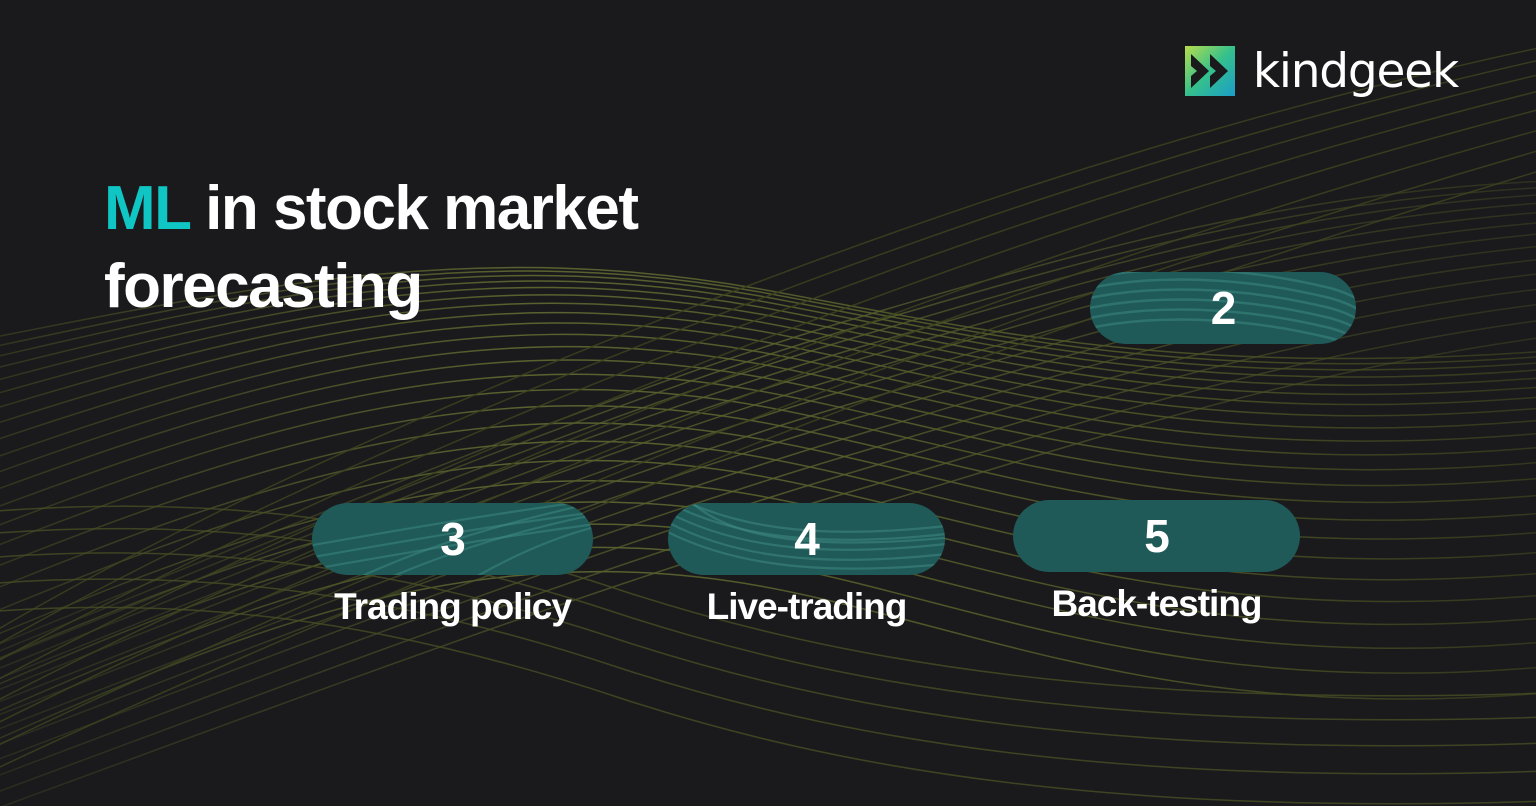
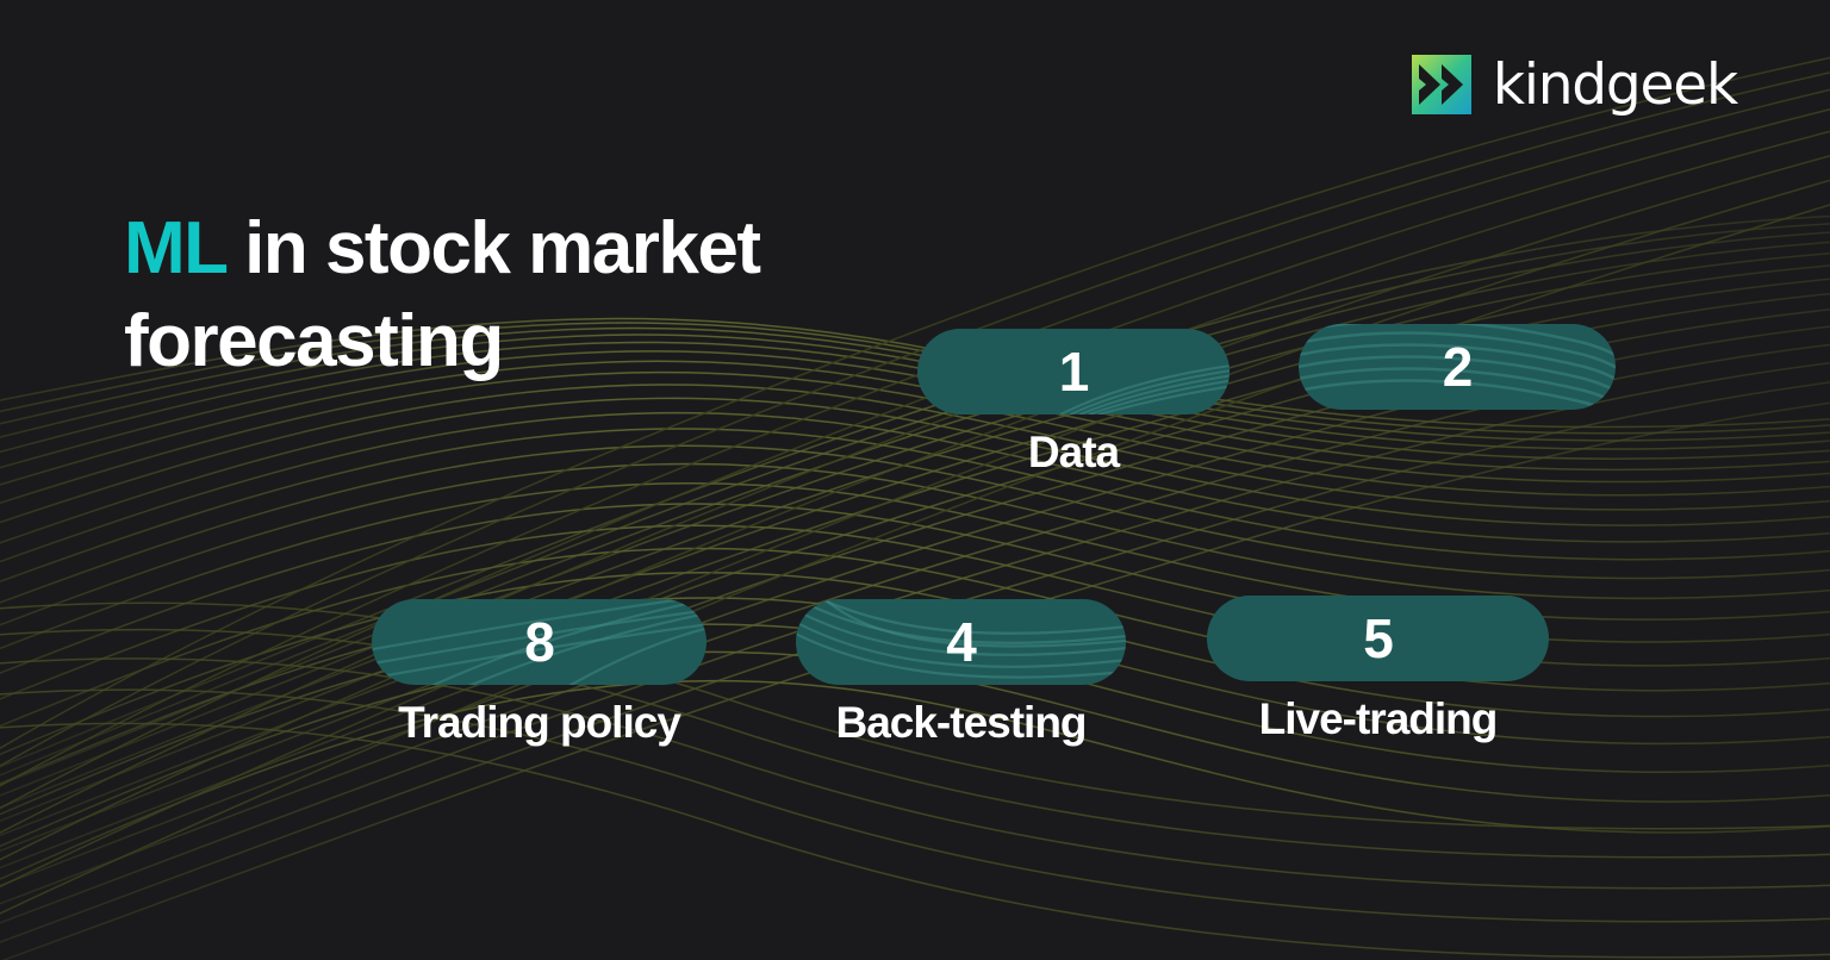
  kindgeek
  ML in stock market forecasting
+ 1
+ Data
  2
- 3
+ 8
  Trading policy
  4
- Live-trading
+ Back-testing
  5
- Back-testing
+ Live-trading
